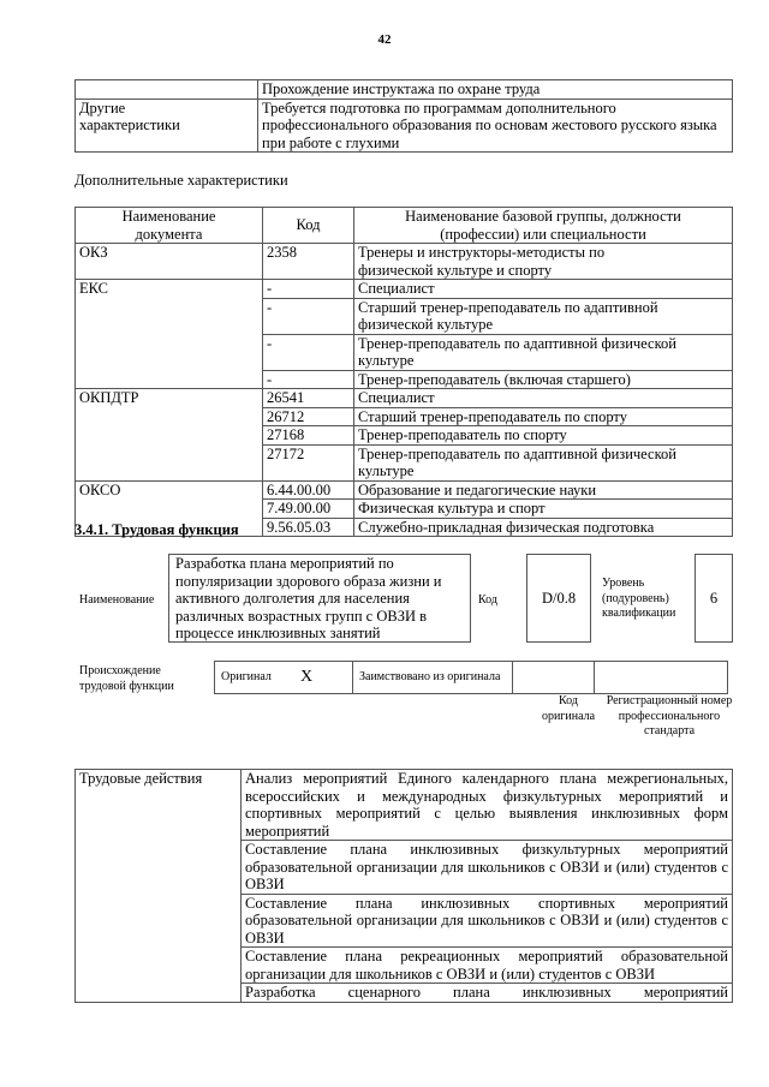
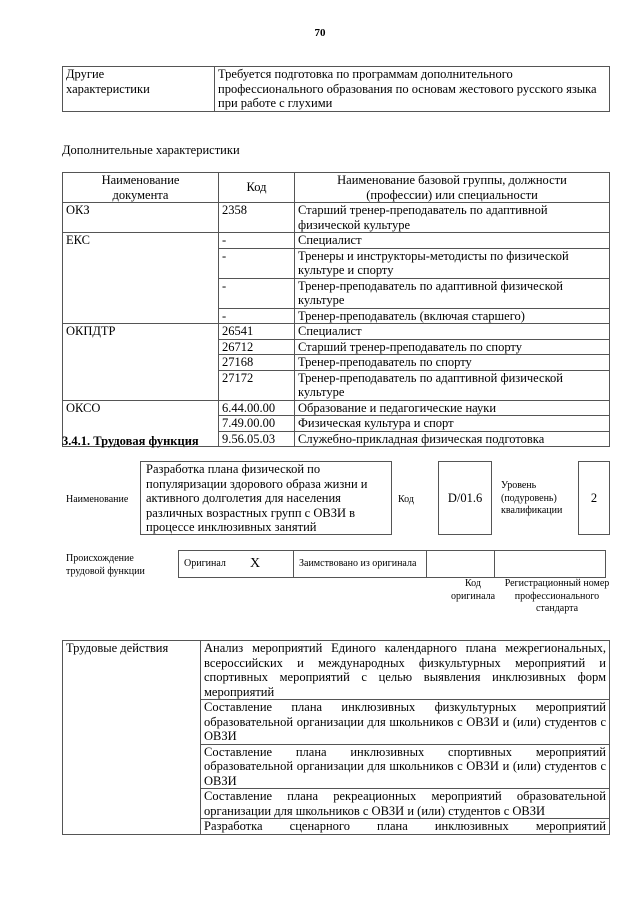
- 42
+ 70
- 	Прохождение инструктажа по охране труда
  Другие характеристики	Требуется подготовка по программам дополнительного профессионального образования по основам жестового русского языка при работе с глухими
  Дополнительные характеристики
  Наименование документа	Код	Наименование базовой группы, должности (профессии) или специальности
- ОКЗ	2358	Тренеры и инструкторы-методисты по физической культуре и спорту
+ ОКЗ	2358	Старший тренер-преподаватель по адаптивной физической культуре
  ЕКС	-	Специалист
- -	Старший тренер-преподаватель по адаптивной физической культуре
+ -	Тренеры и инструкторы-методисты по физической культуре и спорту
  -	Тренер-преподаватель по адаптивной физической культуре
  -	Тренер-преподаватель (включая старшего)
  ОКПДТР	26541	Специалист
  26712	Старший тренер-преподаватель по спорту
  27168	Тренер-преподаватель по спорту
  27172	Тренер-преподаватель по адаптивной физической культуре
  ОКСО	6.44.00.00	Образование и педагогические науки
  7.49.00.00	Физическая культура и спорт
  9.56.05.03	Служебно-прикладная физическая подготовка
  3.4.1. Трудовая функция
  Наименование
- Разработка плана мероприятий по популяризации здорового образа жизни и активного долголетия для населения различных возрастных групп с ОВЗИ в процессе инклюзивных занятий
+ Разработка плана физической по популяризации здорового образа жизни и активного долголетия для населения различных возрастных групп с ОВЗИ в процессе инклюзивных занятий
  Код
- D/0.8
+ D/01.6
  Уровень (подуровень) квалификации
- 6
+ 2
  Происхождение трудовой функции
  Оригинал	X	Заимствовано из оригинала
  Код оригинала
  Регистрационный номер профессионального стандарта
  Трудовые действия	Анализ мероприятий Единого календарного плана межрегиональных, всероссийских и международных физкультурных мероприятий и спортивных мероприятий с целью выявления инклюзивных форм мероприятий
  Составление плана инклюзивных физкультурных мероприятий образовательной организации для школьников с ОВЗИ и (или) студентов с ОВЗИ
  Составление плана инклюзивных спортивных мероприятий образовательной организации для школьников с ОВЗИ и (или) студентов с ОВЗИ
  Составление плана рекреационных мероприятий образовательной организации для школьников с ОВЗИ и (или) студентов с ОВЗИ
  Разработка сценарного плана инклюзивных мероприятий
